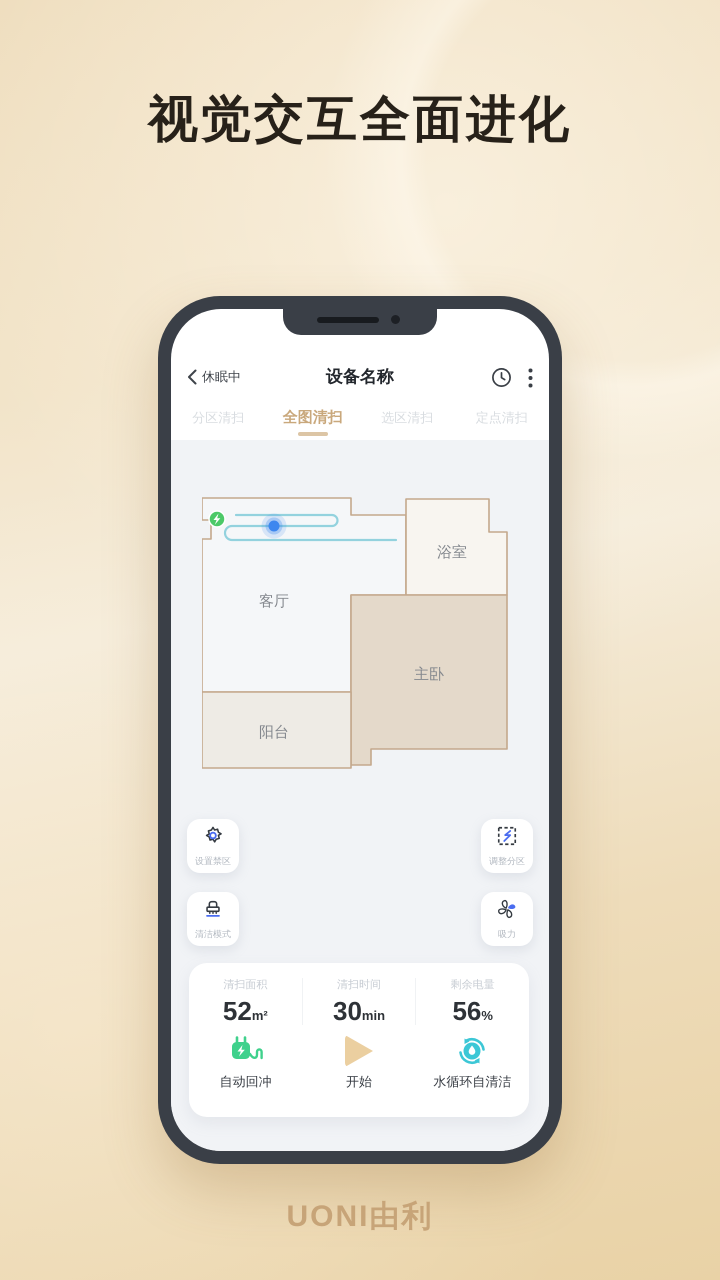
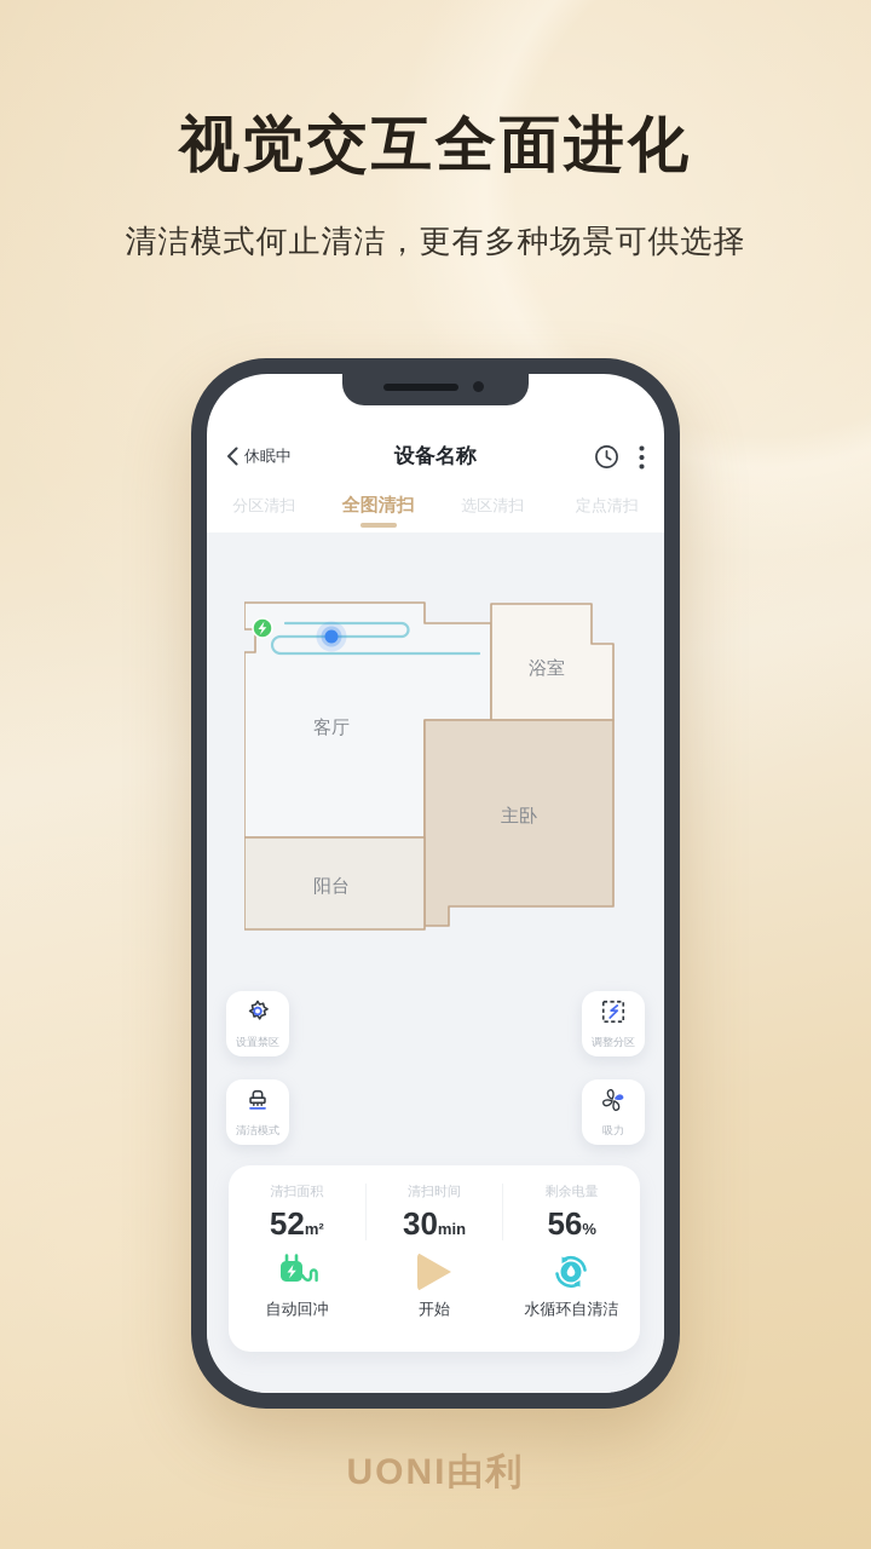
  视觉交互全面进化
+ 清洁模式何止清洁，更有多种场景可供选择
  休眠中
  设备名称
  分区清扫
  全图清扫
  选区清扫
  定点清扫
  客厅
  浴室
  主卧
  阳台
  设置禁区
  调整分区
  清洁模式
  吸力
  清扫面积
  52m²
  清扫时间
  30min
  剩余电量
  56%
  自动回冲
  开始
  水循环自清洁
  UONI由利
